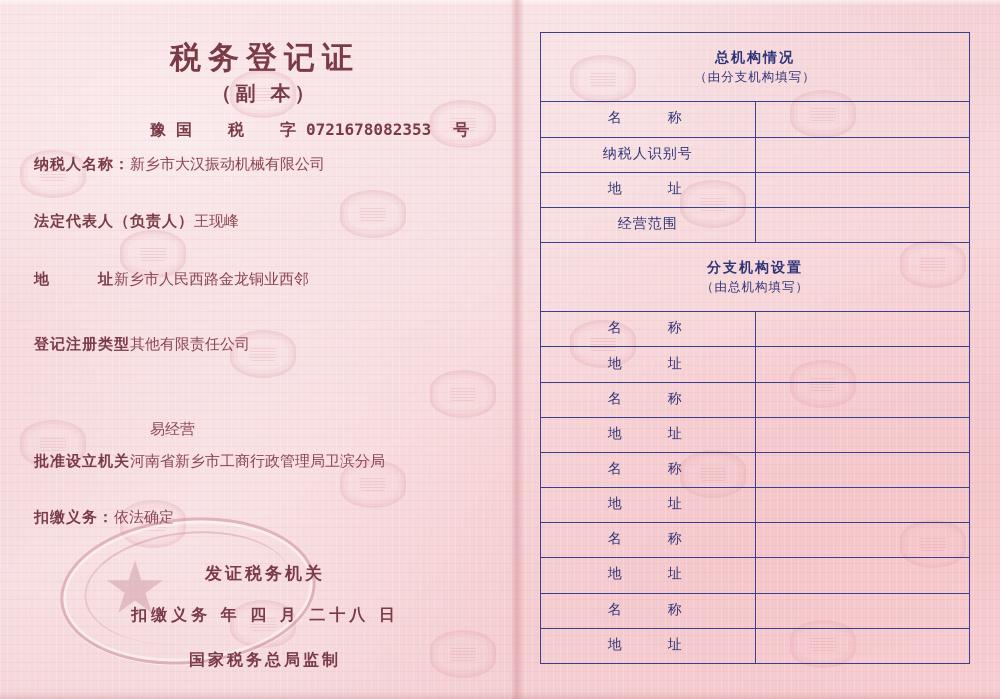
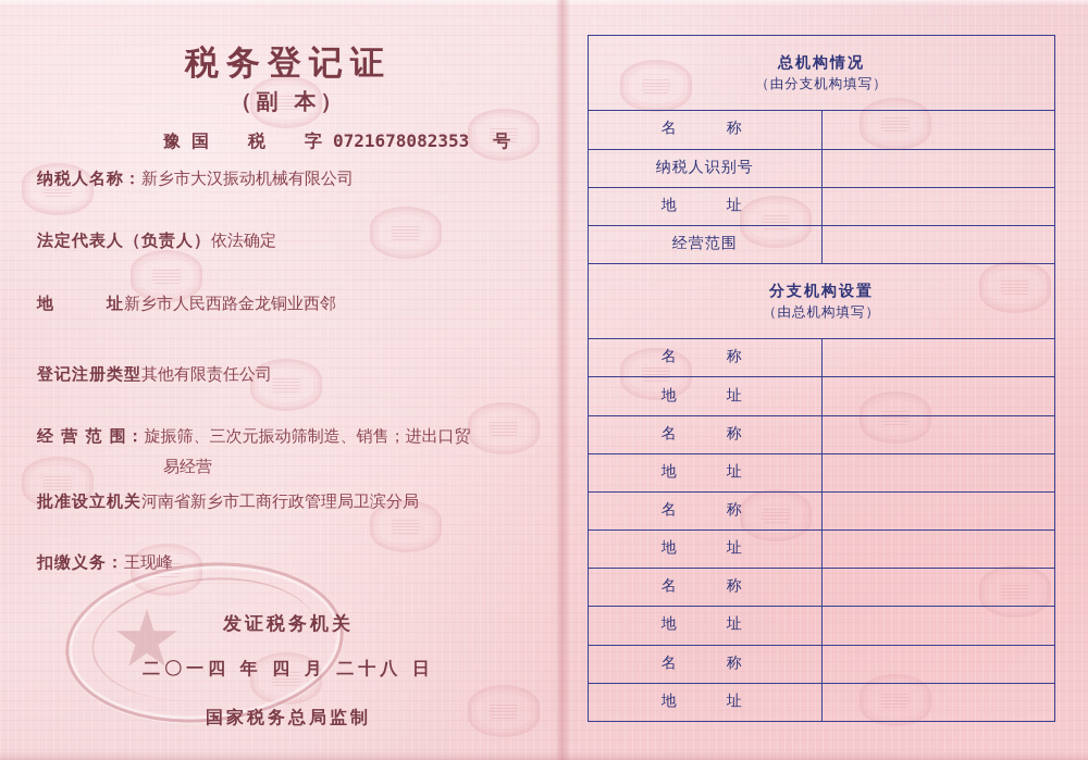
  税务登记证
  （副 本）
  豫国 税 字0721678082353 号
  纳税人名称：新乡市大汉振动机械有限公司
- 法定代表人（负责人）王现峰
+ 法定代表人（负责人）依法确定
  地 址新乡市人民西路金龙铜业西邻
  登记注册类型其他有限责任公司
+ 经 营 范 围：旋振筛、三次元振动筛制造、销售；进出口贸
  易经营
  批准设立机关河南省新乡市工商行政管理局卫滨分局
- 扣缴义务：依法确定
+ 扣缴义务：王现峰
  发证税务机关
- 扣缴义务 年 四 月 二十八 日
+ 二〇一四 年 四 月 二十八 日
  国家税务总局监制
  总机构情况 （由分支机构填写）
  名 称
  纳税人识别号
  地 址
  经营范围
  分支机构设置 （由总机构填写）
  名 称
  地 址
  名 称
  地 址
  名 称
  地 址
  名 称
  地 址
  名 称
  地 址
